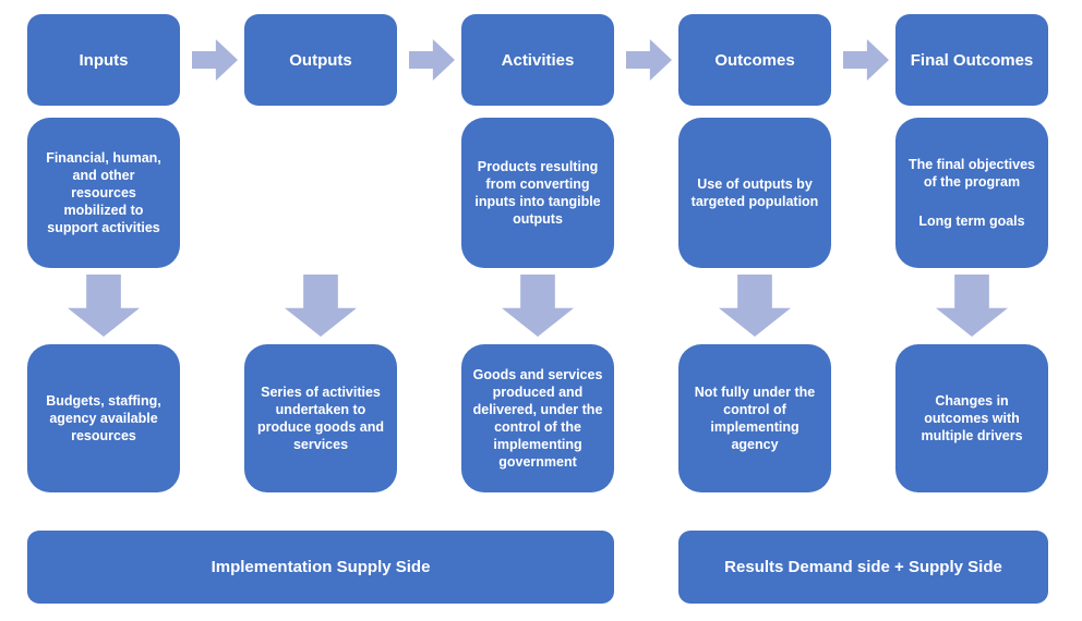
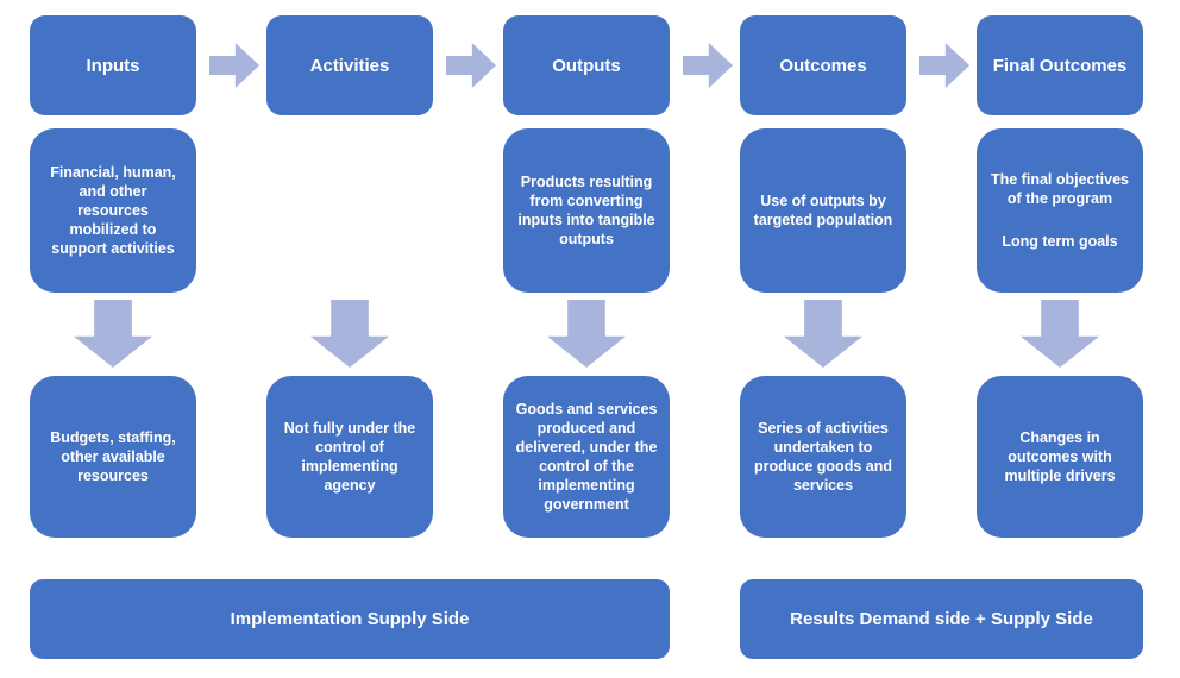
  Inputs
  Financial, human, and other resources mobilized to support activities
- Budgets, staffing, agency available resources
+ Budgets, staffing, other available resources
- Outputs
+ Activities
- Series of activities undertaken to produce goods and services
+ Not fully under the control of implementing agency
- Activities
+ Outputs
  Products resulting from converting inputs into tangible outputs
  Goods and services produced and delivered, under the control of the implementing government
  Outcomes
  Use of outputs by targeted population
- Not fully under the control of implementing agency
+ Series of activities undertaken to produce goods and services
  Final Outcomes
  The final objectives of the program
  Long term goals
  Changes in outcomes with multiple drivers
  Implementation Supply Side
  Results Demand side + Supply Side
